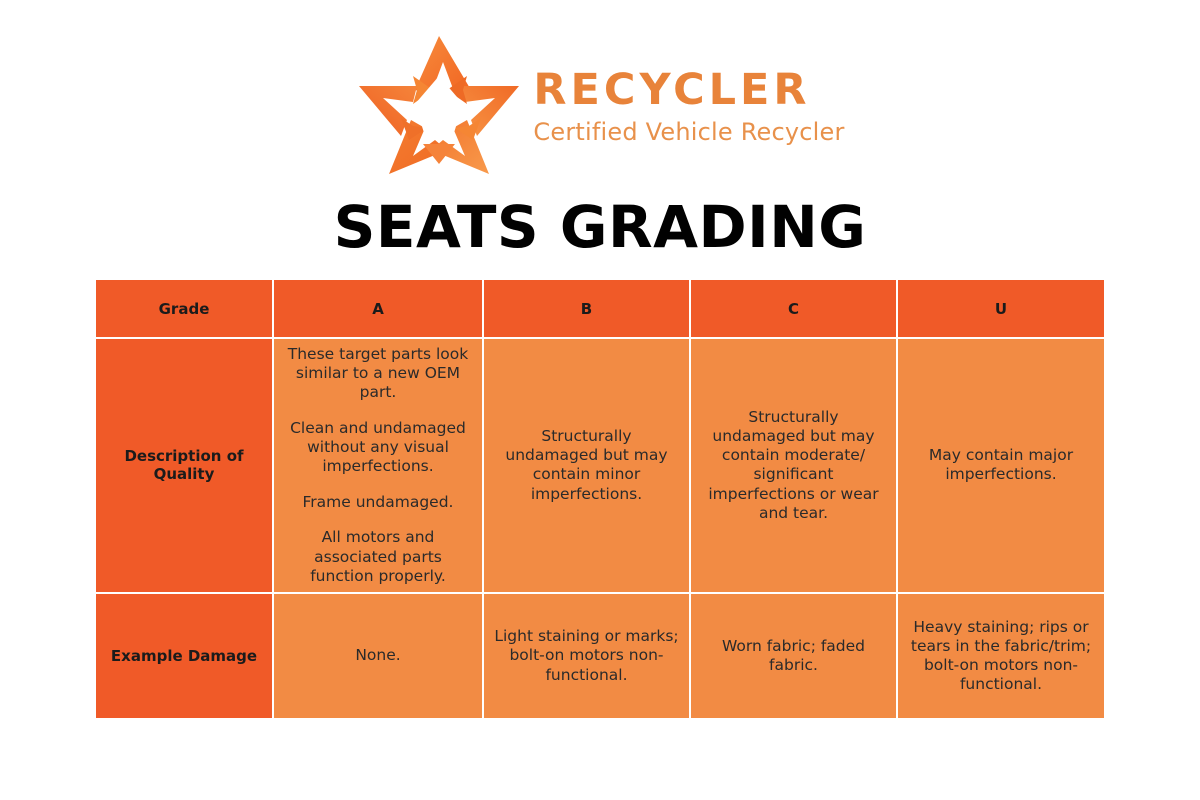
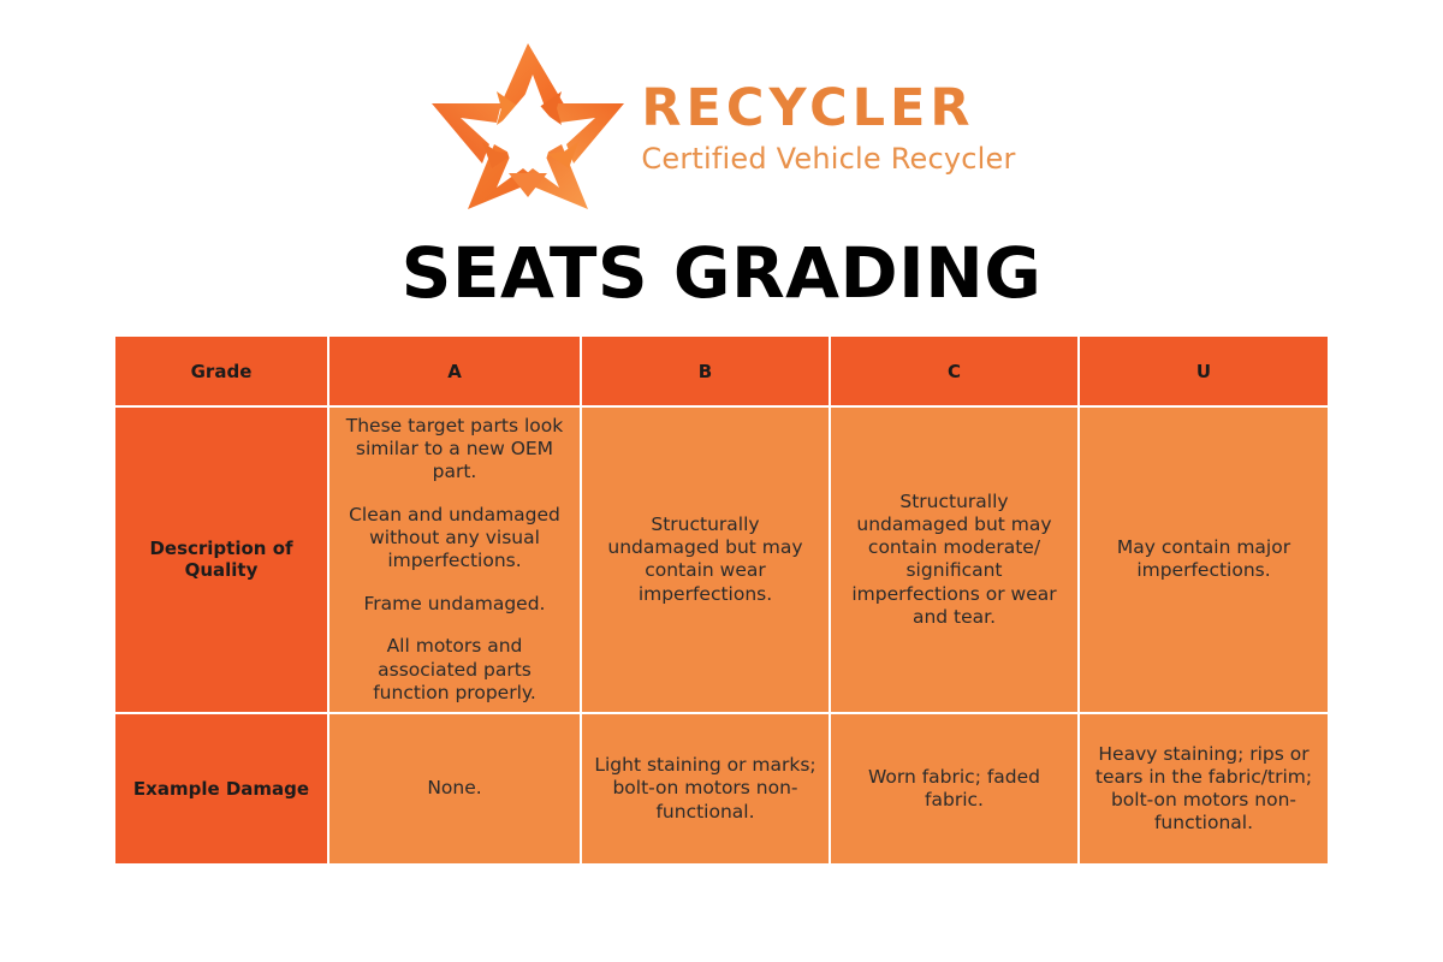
  RECYCLER
  Certified Vehicle Recycler
  SEATS GRADING
  Grade	A	B	C	U
- Description of Quality	These target parts look similar to a new OEM part. Clean and undamaged without any visual imperfections. Frame undamaged. All motors and associated parts function properly.	Structurally undamaged but may contain minor imperfections.	Structurally undamaged but may contain moderate/ significant imperfections or wear and tear.	May contain major imperfections.
+ Description of Quality	These target parts look similar to a new OEM part. Clean and undamaged without any visual imperfections. Frame undamaged. All motors and associated parts function properly.	Structurally undamaged but may contain wear imperfections.	Structurally undamaged but may contain moderate/ significant imperfections or wear and tear.	May contain major imperfections.
  Example Damage	None.	Light staining or marks; bolt-on motors non-functional.	Worn fabric; faded fabric.	Heavy staining; rips or tears in the fabric/trim; bolt-on motors non-functional.
